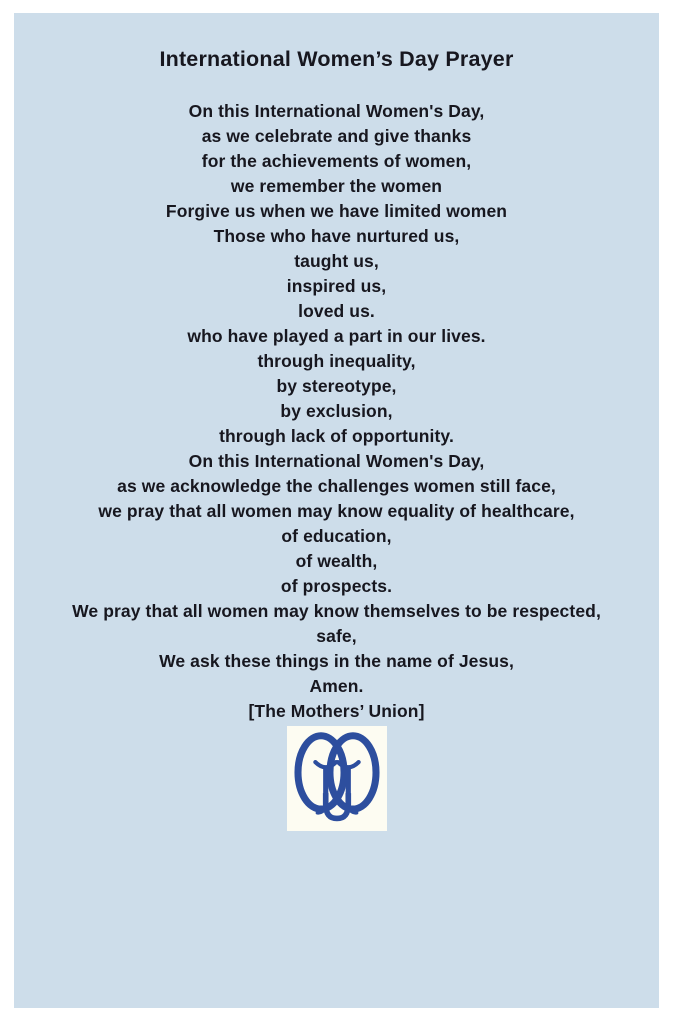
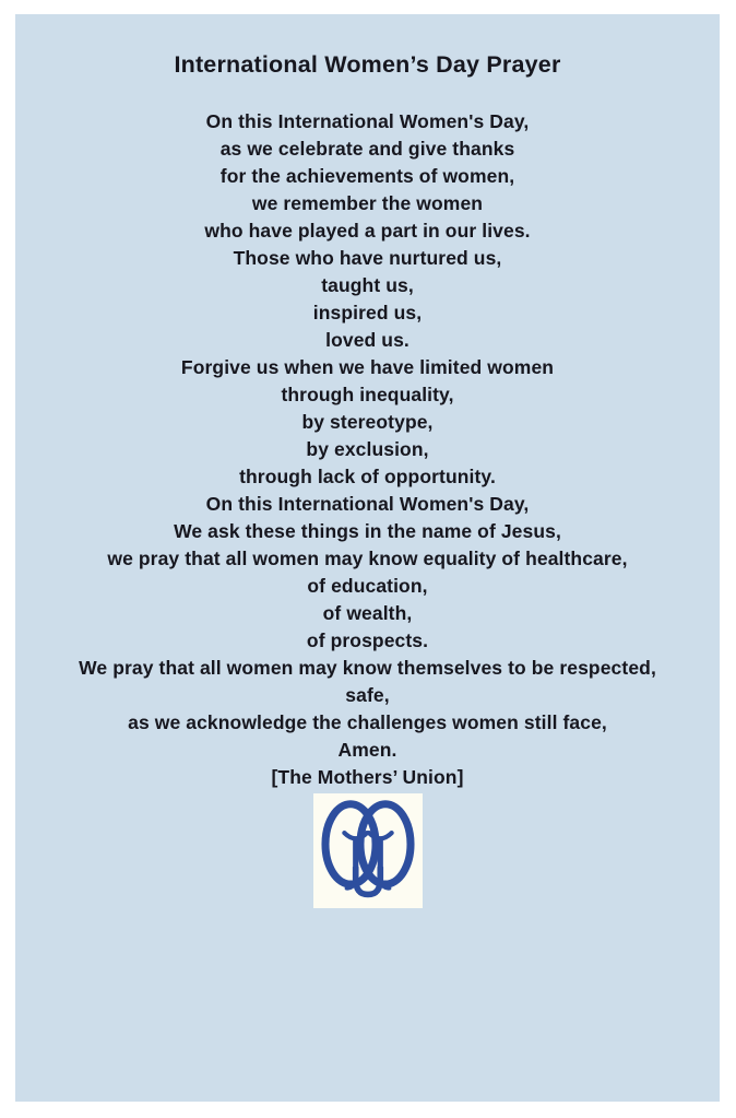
  International Women’s Day Prayer
  On this International Women's Day,
  as we celebrate and give thanks
  for the achievements of women,
  we remember the women
- Forgive us when we have limited women
+ who have played a part in our lives.
  Those who have nurtured us,
  taught us,
  inspired us,
  loved us.
- who have played a part in our lives.
+ Forgive us when we have limited women
  through inequality,
  by stereotype,
  by exclusion,
  through lack of opportunity.
  On this International Women's Day,
- as we acknowledge the challenges women still face,
+ We ask these things in the name of Jesus,
  we pray that all women may know equality of healthcare,
  of education,
  of wealth,
  of prospects.
  We pray that all women may know themselves to be respected,
  safe,
- We ask these things in the name of Jesus,
+ as we acknowledge the challenges women still face,
  Amen.
  [The Mothers’ Union]
